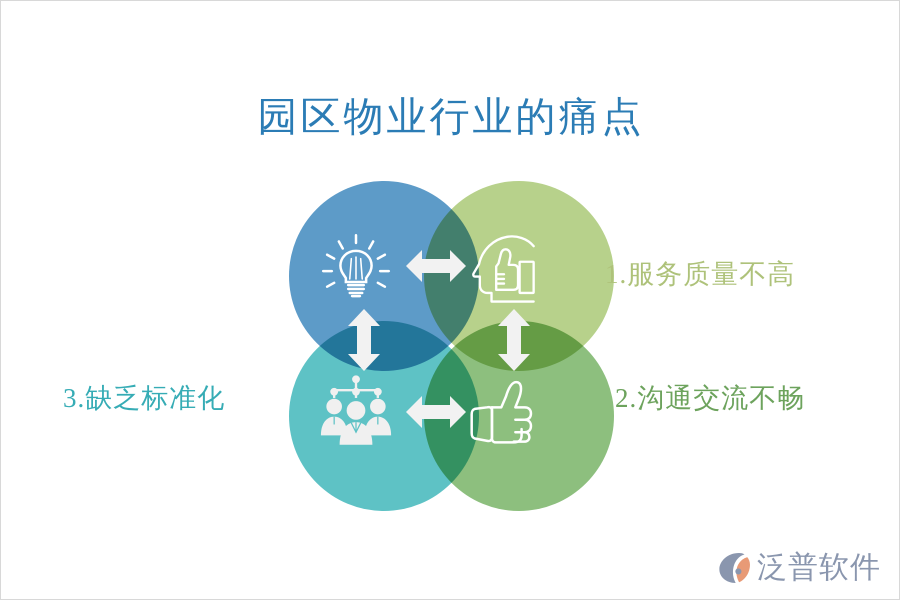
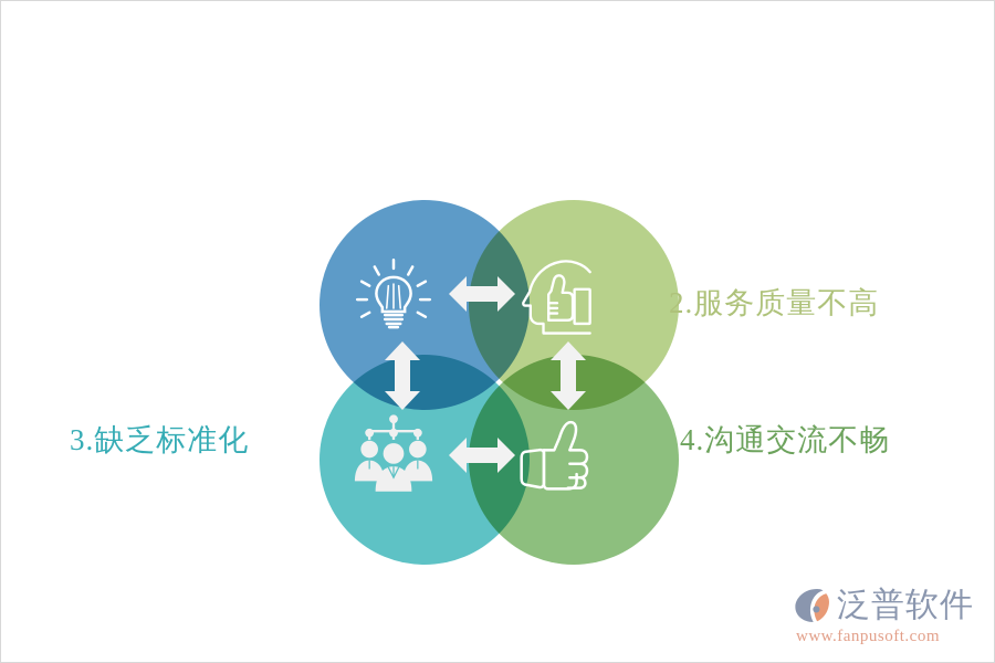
- 园区物业行业的痛点
- 1.服务质量不高
+ 2.服务质量不高
  3.缺乏标准化
- 2.沟通交流不畅
+ 4.沟通交流不畅
  泛普软件
+ www.fanpusoft.com
